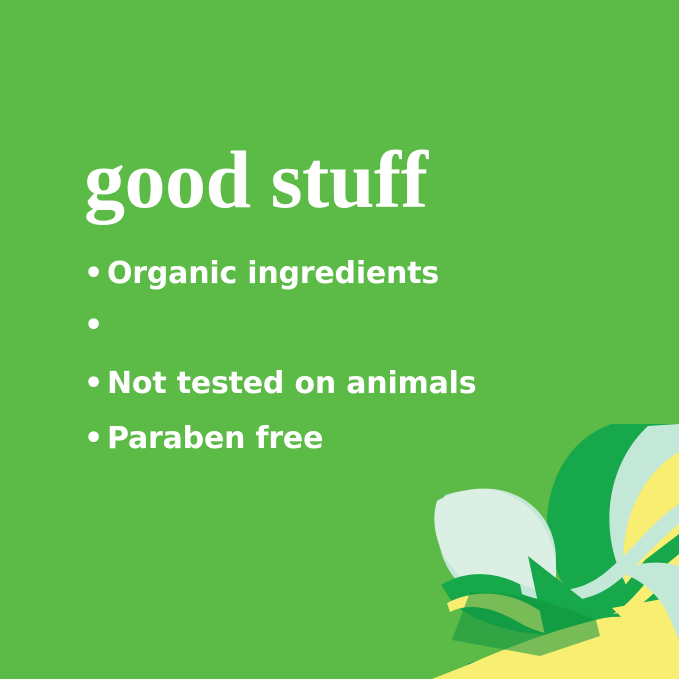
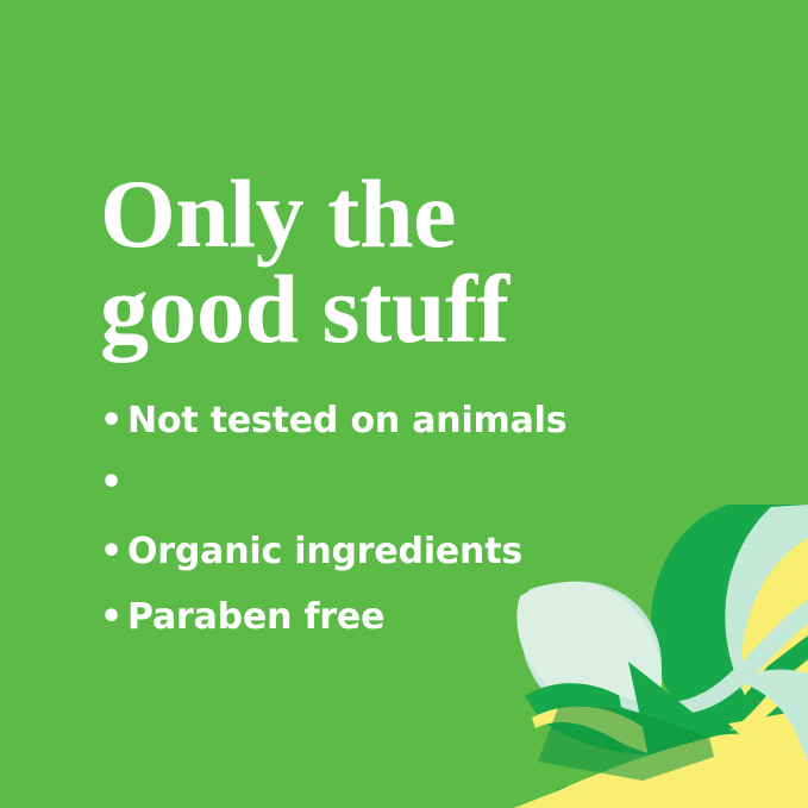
+ Only the
  good stuff
  •
- Organic ingredients
+ Not tested on animals
  •
  •
- Not tested on animals
+ Organic ingredients
  •
  Paraben free
